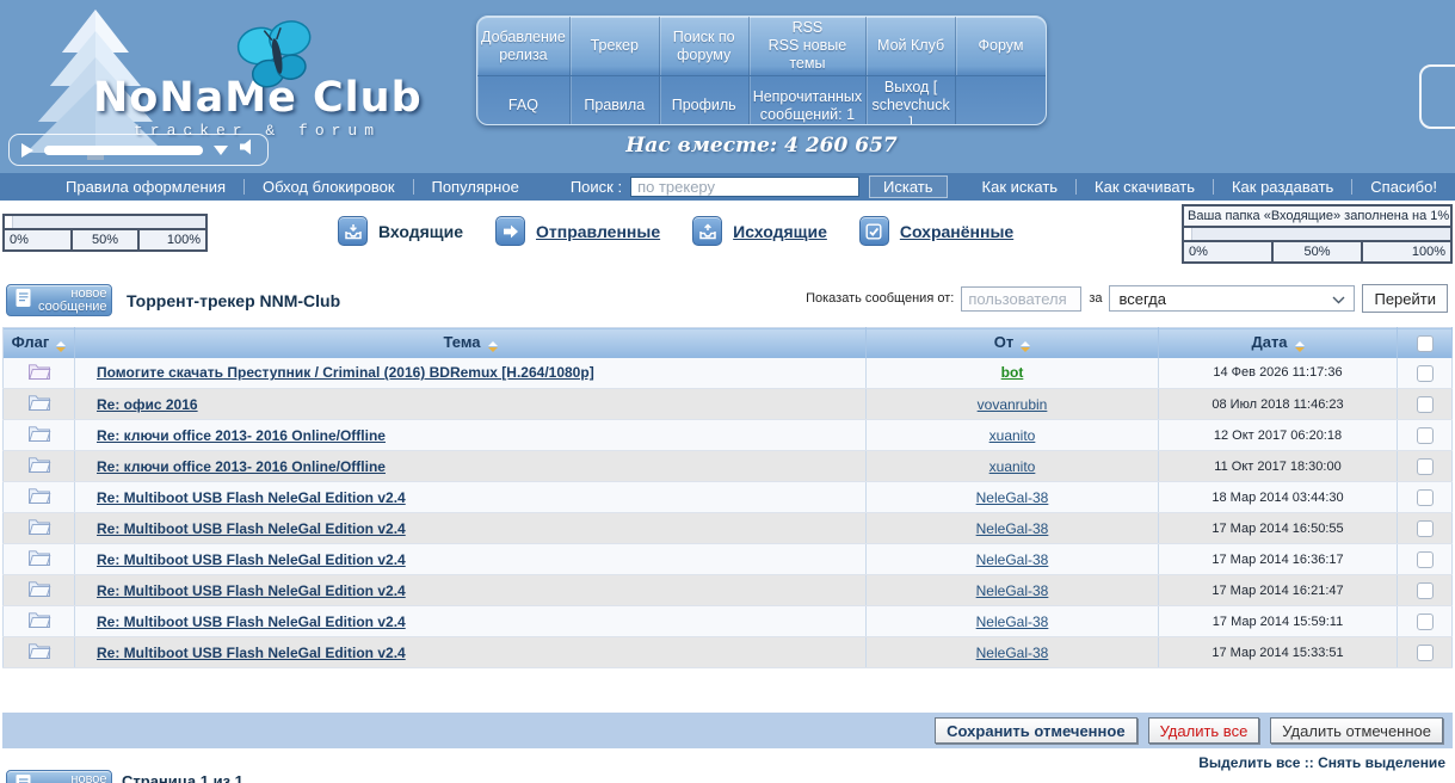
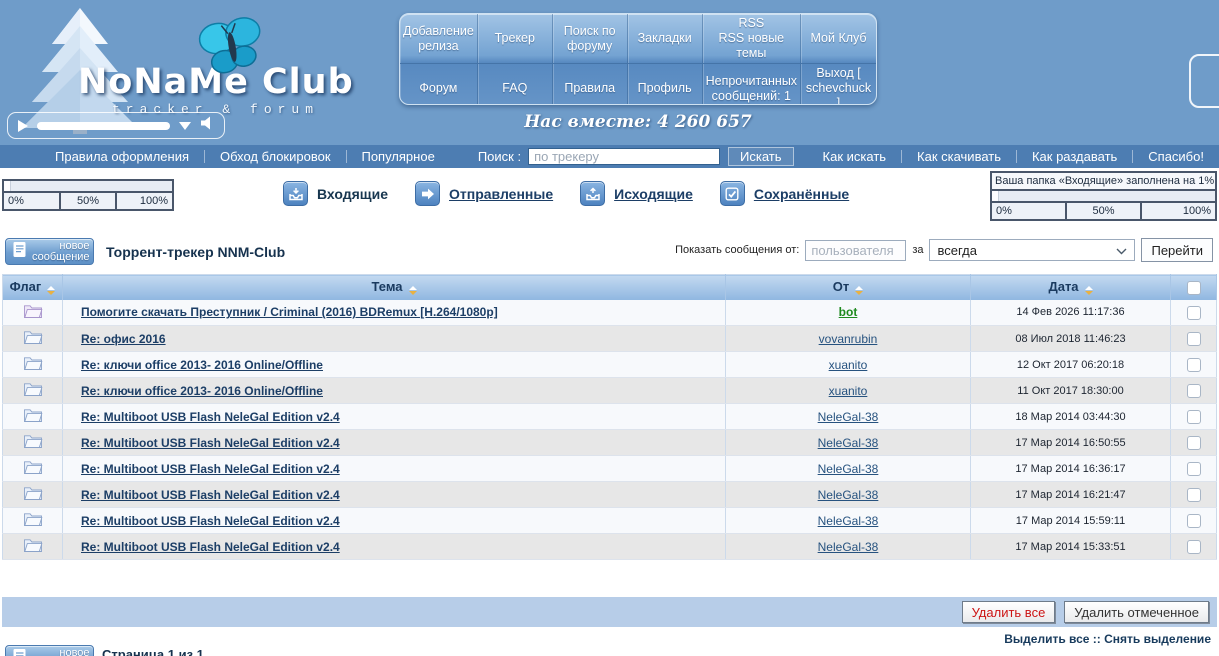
  NoNaMe Club
  tracker & forum
  Добавление релиза
  Трекер
  Поиск по форуму
+ Закладки
  RSS
  RSS новые темы
  Мой Клуб
  Форум
  FAQ
  Правила
  Профиль
  Непрочитанных сообщений: 1
  Выход [ schevchuck ]
  Нас вместе: 4 260 657
  Правила оформления
  Обход блокировок
  Популярное
  Поиск :
  по трекеру
  Искать
  Как искать
  Как скачивать
  Как раздавать
  Спасибо!
  0%
  50%
  100%
  Входящие
  Отправленные
  Исходящие
  Сохранённые
  Ваша папка «Входящие» заполнена на 1%
  0%
  50%
  100%
  новое
  сообщение
  Торрент-трекер NNM-Club
  Показать сообщения от:
  пользователя
  за
  всегда
  Перейти
  Флаг	Тема	От	Дата
  	Помогите скачать Преступник / Criminal (2016) BDRemux [H.264/1080p]	bot	14 Фев 2026 11:17:36
  	Re: офис 2016	vovanrubin	08 Июл 2018 11:46:23
  	Re: ключи office 2013- 2016 Online/Offline	xuanito	12 Окт 2017 06:20:18
  	Re: ключи office 2013- 2016 Online/Offline	xuanito	11 Окт 2017 18:30:00
  	Re: Multiboot USB Flash NeleGal Edition v2.4	NeleGal-38	18 Мар 2014 03:44:30
  	Re: Multiboot USB Flash NeleGal Edition v2.4	NeleGal-38	17 Мар 2014 16:50:55
  	Re: Multiboot USB Flash NeleGal Edition v2.4	NeleGal-38	17 Мар 2014 16:36:17
  	Re: Multiboot USB Flash NeleGal Edition v2.4	NeleGal-38	17 Мар 2014 16:21:47
  	Re: Multiboot USB Flash NeleGal Edition v2.4	NeleGal-38	17 Мар 2014 15:59:11
  	Re: Multiboot USB Flash NeleGal Edition v2.4	NeleGal-38	17 Мар 2014 15:33:51
- Сохранить отмеченное
  Удалить все
  Удалить отмеченное
  Выделить все :: Снять выделение
  новое
  Страница 1 из 1
